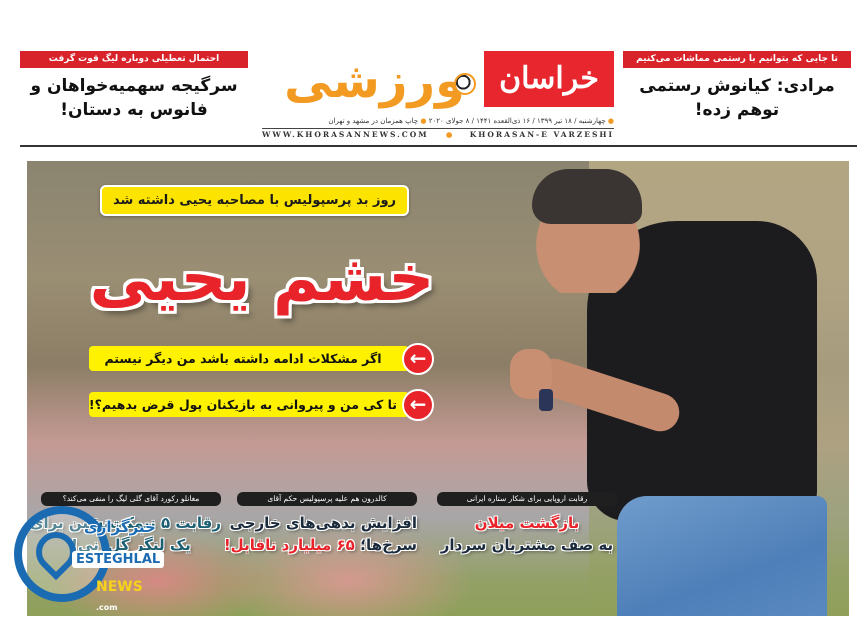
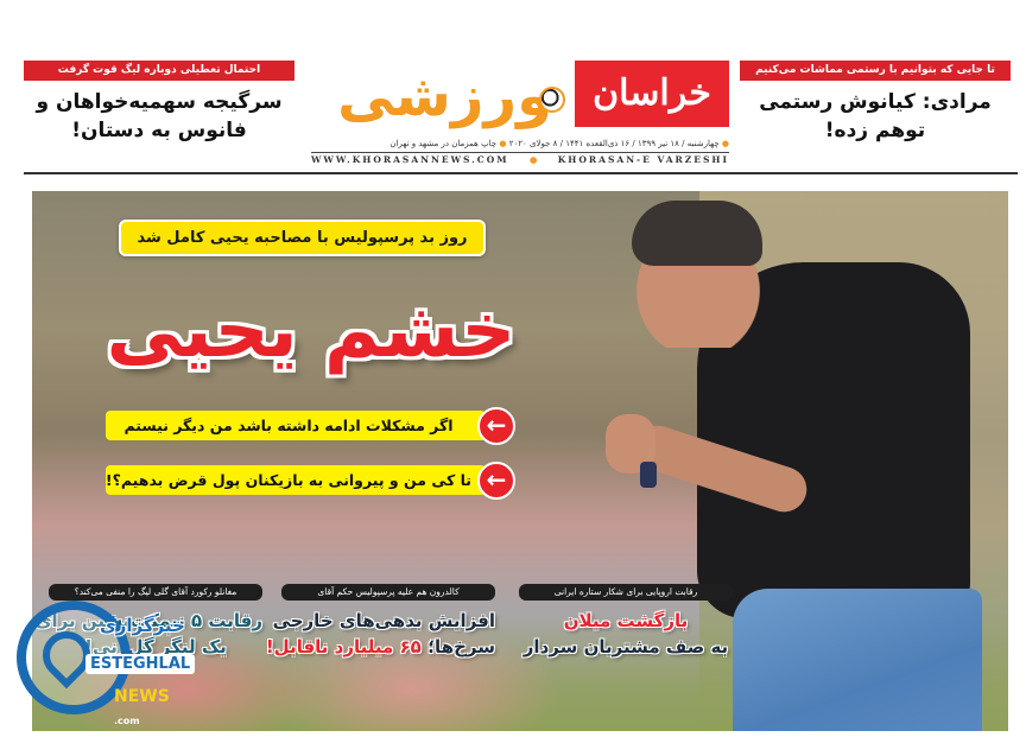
  احتمال تعطیلی دوباره لیگ قوت گرفت
  سرگیجه سهمیه‌خواهان و
  فانوس به دستان!
  تا جایی که بتوانیم با رستمی مماشات می‌کنیم
  مرادی: کیانوش رستمی
  توهم زده!
  خراسان
  ورزشی
  ● چهارشنبه / ۱۸ تیر ۱۳۹۹ / ۱۶ ذیالقعده ۱۴۴۱ / ۸ جولای ۲۰۲۰ ● چاپ همزمان در مشهد و تهران
  WWW.KHORASANNEWS.COM
  ●
  KHORASAN-E VARZESHI
- روز بد پرسپولیس با مصاحبه یحیی داشته شد
+ روز بد پرسپولیس با مصاحبه یحیی کامل شد
  خشم یحیی
  اگر مشکلات ادامه داشته باشد من دیگر نیستم
  ←
  تا کی من و پیروانی به بازیکنان پول قرض بدهیم؟!
  ←
  رقابت اروپایی برای شکار ستاره ایرانی
  بازگشت میلان
  به صف مشتریان سردار
  کالدرون هم علیه پرسپولیس حکم آقای
  افزایش بدهی‌های خارجی
  سرخها؛ ۶۵ میلیارد ناقابل!
  مغانلو رکورد آقای گلی لیگ را منفی می‌کند؟
  رقابت ۵ نیمکت‌نشین برای
  یک لنگر گل‌زنی!
  خبرگزاری
  ESTEGHLAL
  NEWS .com
